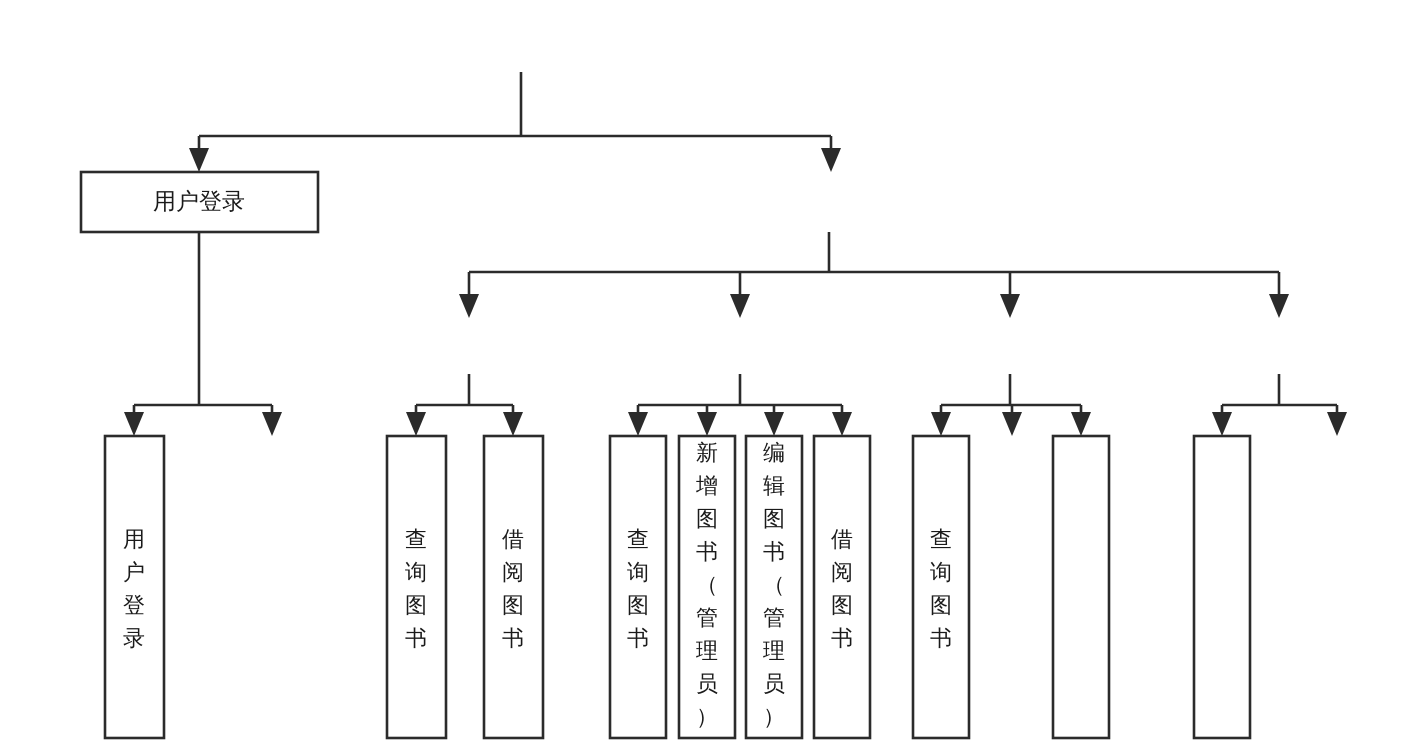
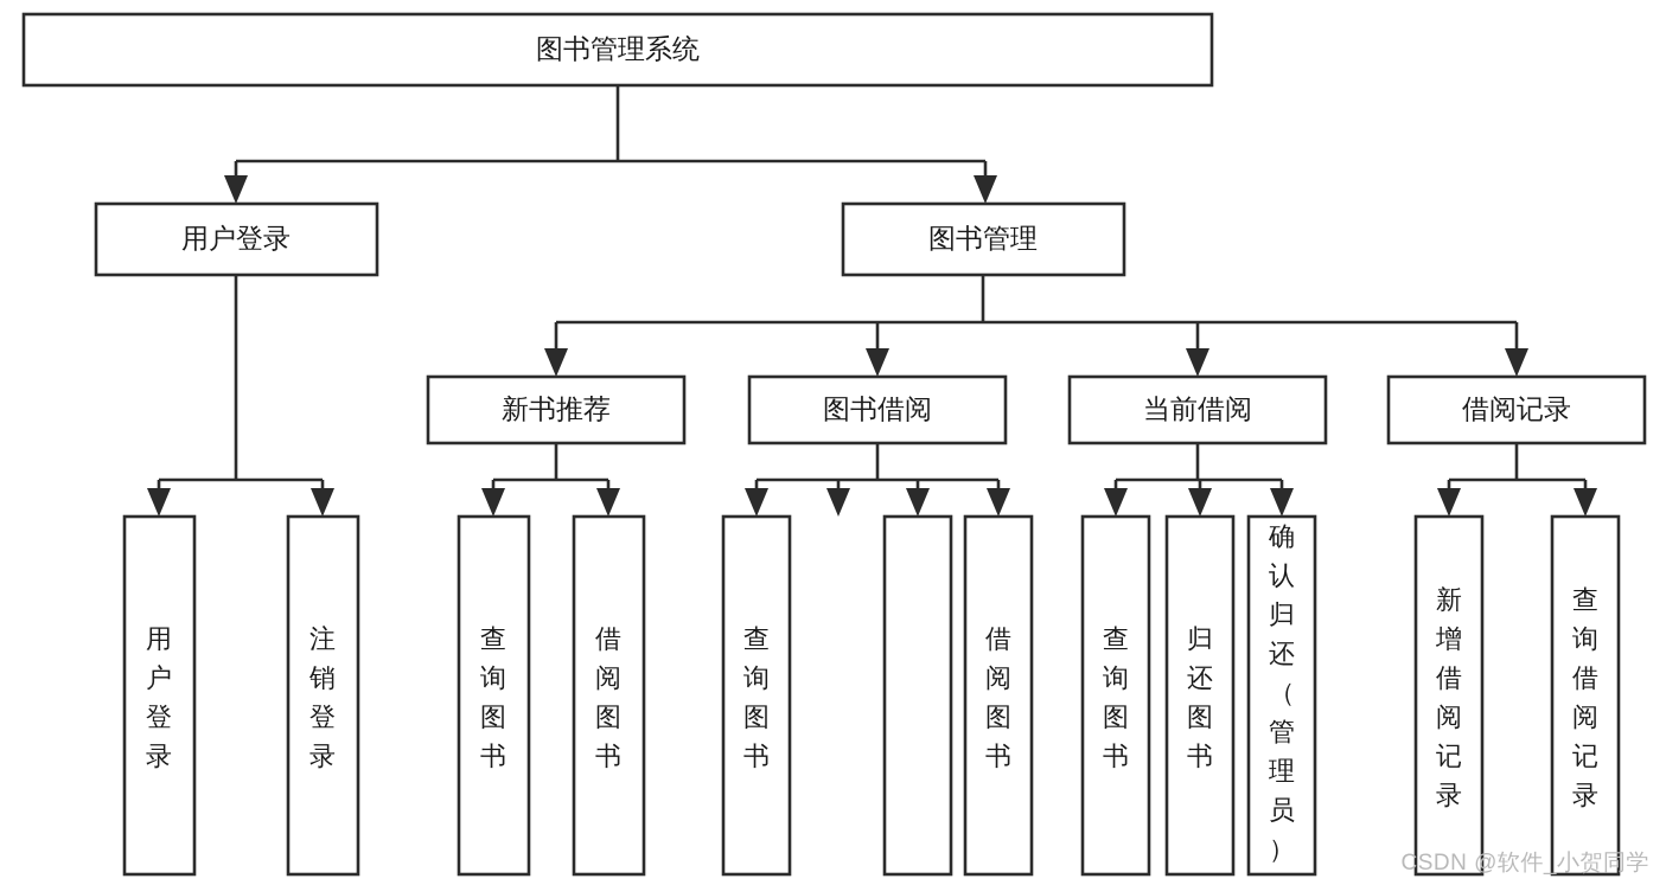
+ 图书管理系统
  用户登录
+ 图书管理
+ 新书推荐
+ 图书借阅
+ 当前借阅
+ 借阅记录
  用户登录
+ 注销登录
  查询图书
  借阅图书
  查询图书
- 新增图书（管理员）
- 编辑图书（管理员）
  借阅图书
  查询图书
+ 归还图书
+ 确认归还（管理员）
+ 新增借阅记录
+ 查询借阅记录
+ CSDN @软件_小贺同学
